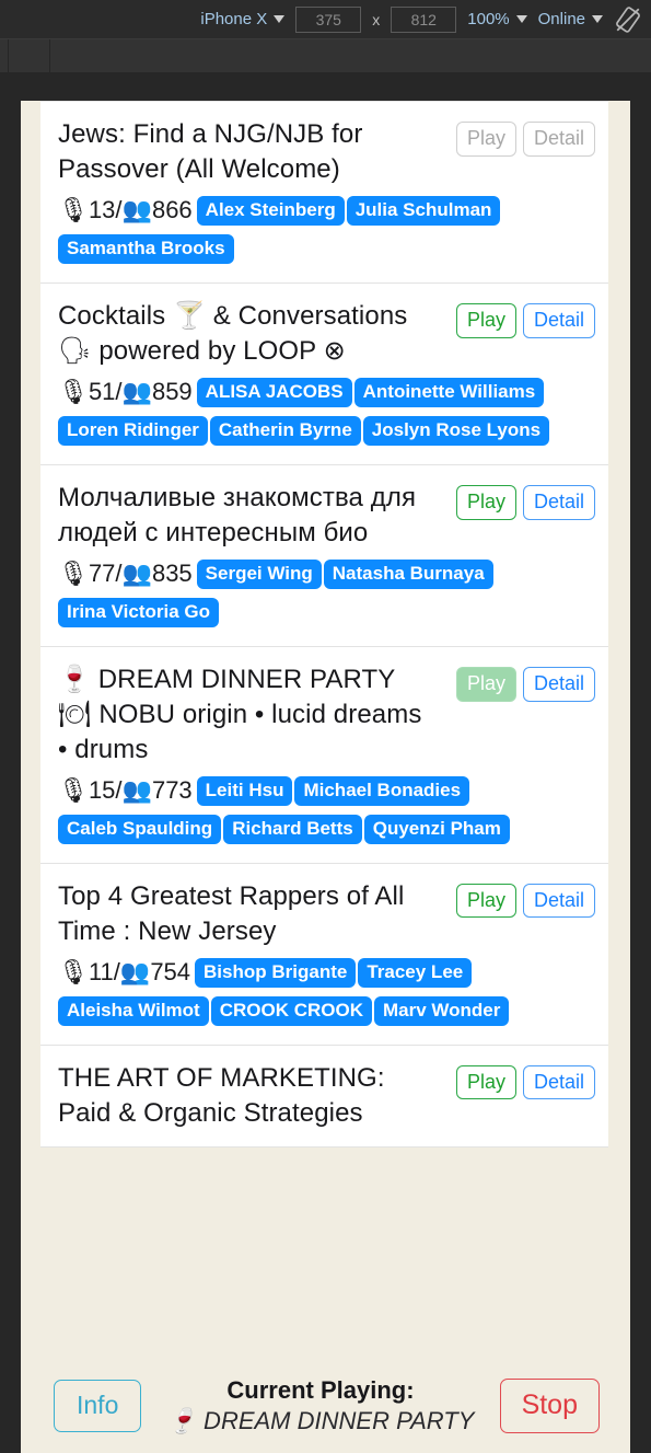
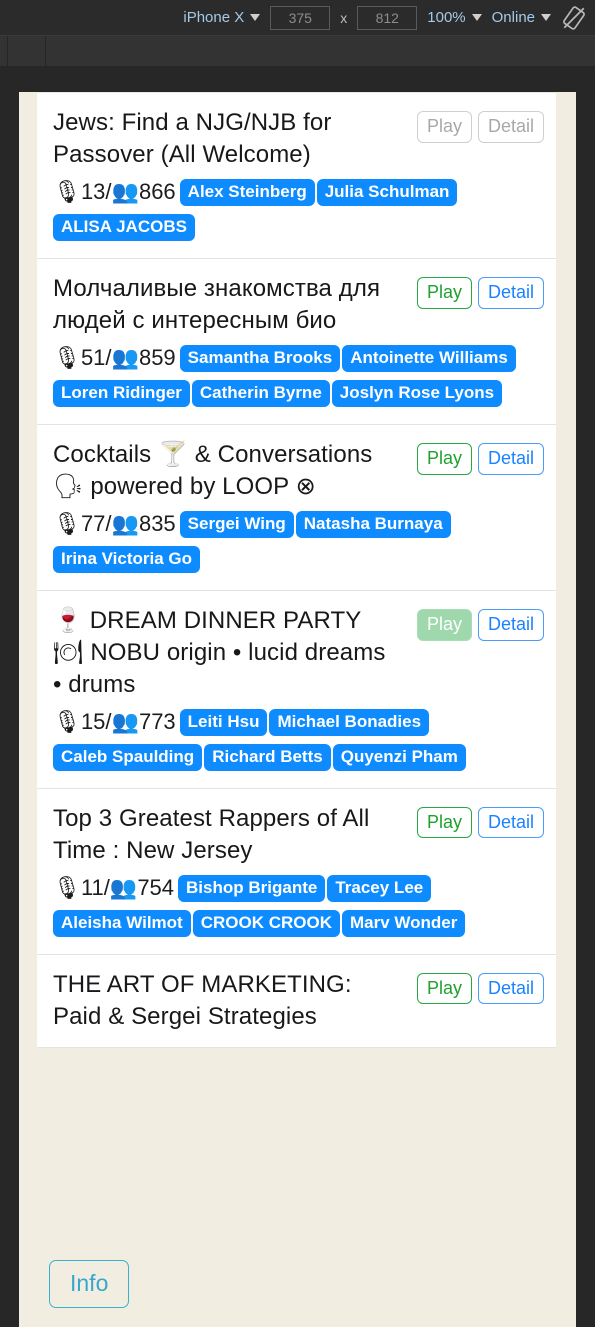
  iPhone X
  375
  x
  812
  100%
  Online
  Jews: Find a NJG/NJB for Passover (All Welcome)
  Play
  Detail
- 🎙13/👥866 Alex Steinberg Julia SchulmanSamantha Brooks
+ 🎙13/👥866 Alex Steinberg Julia SchulmanALISA JACOBS
- Cocktails 🍸 & Conversations 🗣 powered by LOOP ⊗
+ Молчаливые знакомства для людей с интересным био
  Play
  Detail
- 🎙51/👥859 ALISA JACOBS Antoinette WilliamsLoren Ridinger Catherin Byrne Joslyn Rose Lyons
+ 🎙51/👥859 Samantha Brooks Antoinette WilliamsLoren Ridinger Catherin Byrne Joslyn Rose Lyons
- Молчаливые знакомства для людей с интересным био
+ Cocktails 🍸 & Conversations 🗣 powered by LOOP ⊗
  Play
  Detail
  🎙77/👥835 Sergei Wing Natasha BurnayaIrina Victoria Go
  🍷 DREAM DINNER PARTY 🍽 NOBU origin • lucid dreams • drums
  Play
  Detail
  🎙15/👥773 Leiti Hsu Michael BonadiesCaleb Spaulding Richard Betts Quyenzi Pham
- Top 4 Greatest Rappers of All Time : New Jersey
+ Top 3 Greatest Rappers of All Time : New Jersey
  Play
  Detail
  🎙11/👥754 Bishop Brigante Tracey LeeAleisha Wilmot CROOK CROOK Marv Wonder
- THE ART OF MARKETING: Paid & Organic Strategies
+ THE ART OF MARKETING: Paid & Sergei Strategies
  Play
  Detail
  Info
- Current Playing:
- 🍷 DREAM DINNER PARTY
- Stop
